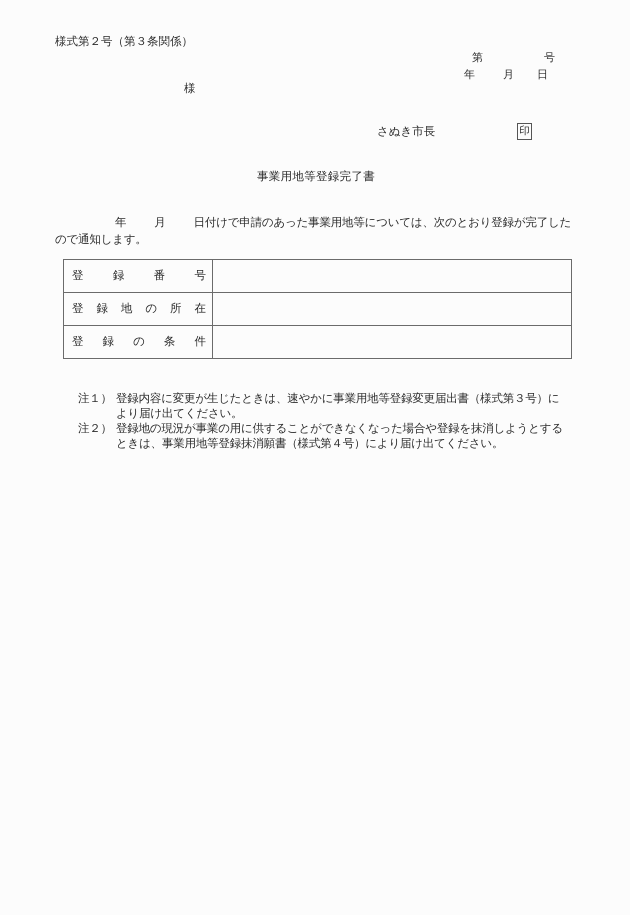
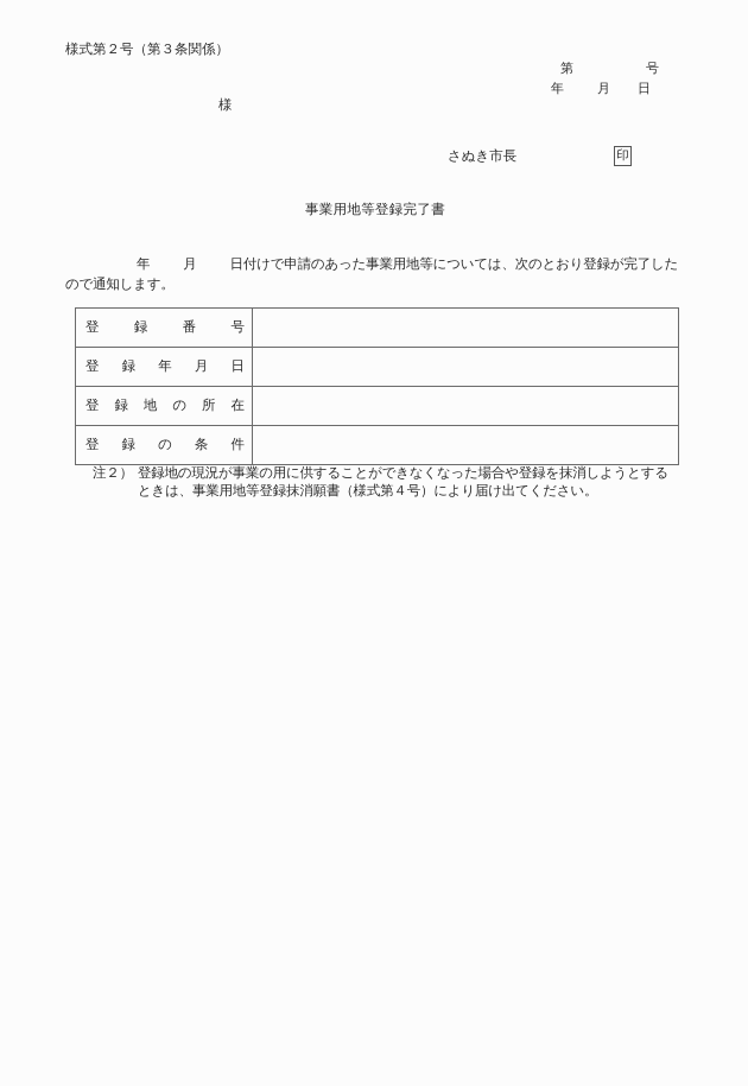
  様式第２号（第３条関係）
  第
  号
  年
  月
  日
  様
  さぬき市長
  印
  事業用地等登録完了書
  年 月 日付けで申請のあった事業用地等については、次のとおり登録が完了した
  ので通知します。
  登 録 番 号
+ 登 録 年 月 日
  登 録 地 の 所 在
  登 録 の 条 件
- 注１）
- 登録内容に変更が生じたときは、速やかに事業用地等登録変更届出書（様式第３号）に
- より届け出てください。
  注２）
  登録地の現況が事業の用に供することができなくなった場合や登録を抹消しようとする
  ときは、事業用地等登録抹消願書（様式第４号）により届け出てください。
